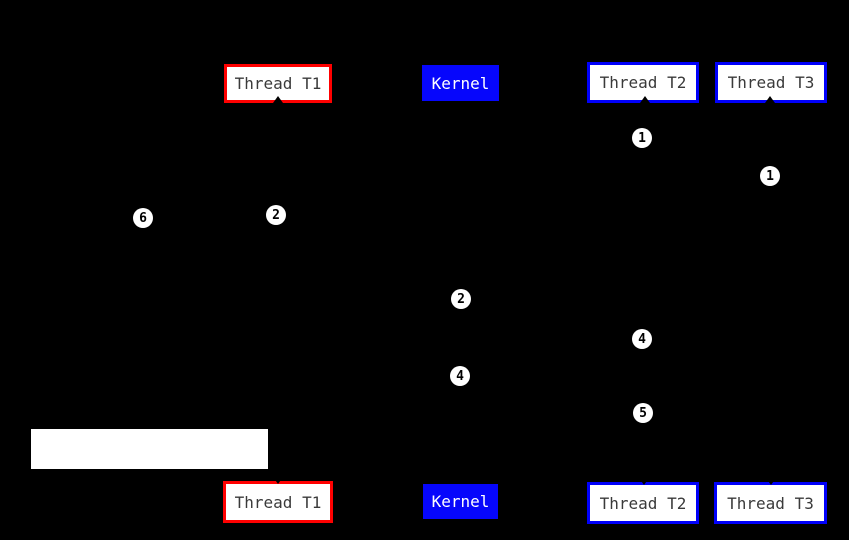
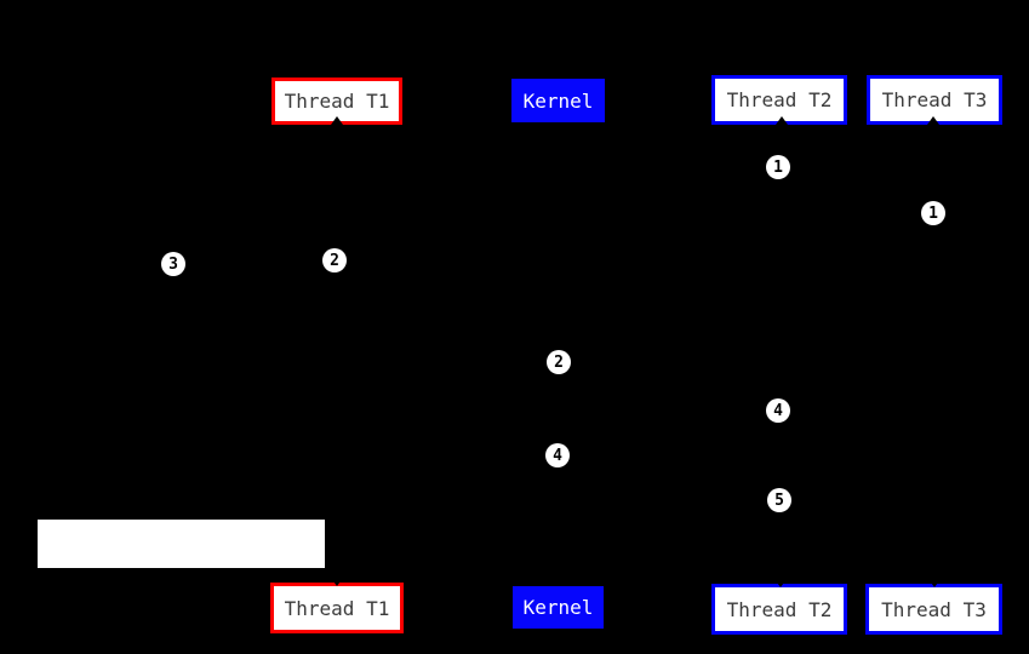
  Thread T1
  Kernel
  Thread T2
  Thread T3
  Thread T1
  Kernel
  Thread T2
  Thread T3
  1
  1
- 6
+ 3
  2
  2
  4
  4
  5
